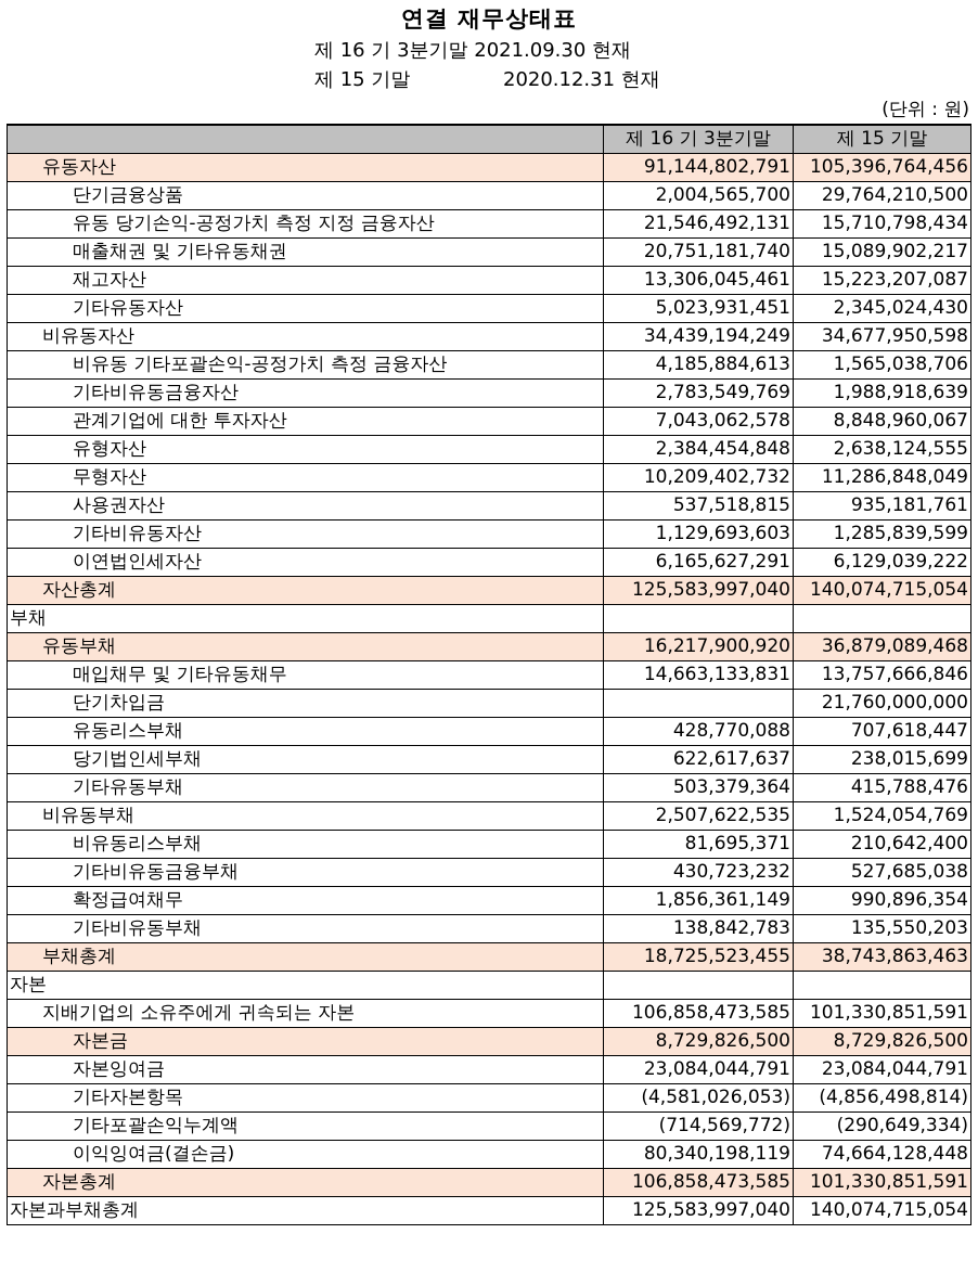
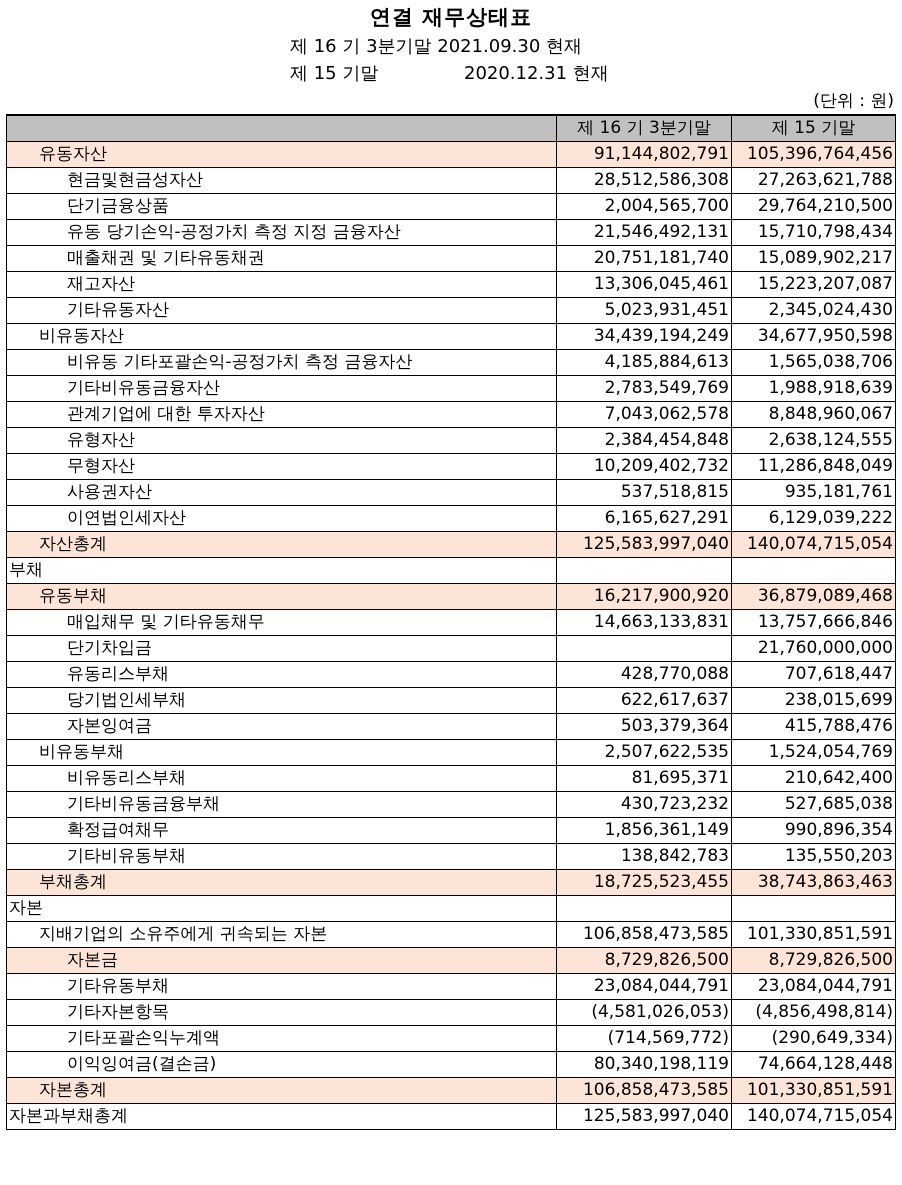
  연결 재무상태표
  제 16 기 3분기말 2021.09.30 현재
  제 15 기말
  2020.12.31 현재
  (단위 : 원)
  	제 16 기 3분기말	제 15 기말
  유동자산	91,144,802,791	105,396,764,456
+ 현금및현금성자산	28,512,586,308	27,263,621,788
  단기금융상품	2,004,565,700	29,764,210,500
  유동 당기손익-공정가치 측정 지정 금융자산	21,546,492,131	15,710,798,434
  매출채권 및 기타유동채권	20,751,181,740	15,089,902,217
  재고자산	13,306,045,461	15,223,207,087
  기타유동자산	5,023,931,451	2,345,024,430
  비유동자산	34,439,194,249	34,677,950,598
  비유동 기타포괄손익-공정가치 측정 금융자산	4,185,884,613	1,565,038,706
  기타비유동금융자산	2,783,549,769	1,988,918,639
  관계기업에 대한 투자자산	7,043,062,578	8,848,960,067
  유형자산	2,384,454,848	2,638,124,555
  무형자산	10,209,402,732	11,286,848,049
  사용권자산	537,518,815	935,181,761
- 기타비유동자산	1,129,693,603	1,285,839,599
  이연법인세자산	6,165,627,291	6,129,039,222
  자산총계	125,583,997,040	140,074,715,054
  부채
  유동부채	16,217,900,920	36,879,089,468
  매입채무 및 기타유동채무	14,663,133,831	13,757,666,846
  단기차입금		21,760,000,000
  유동리스부채	428,770,088	707,618,447
  당기법인세부채	622,617,637	238,015,699
- 기타유동부채	503,379,364	415,788,476
+ 자본잉여금	503,379,364	415,788,476
  비유동부채	2,507,622,535	1,524,054,769
  비유동리스부채	81,695,371	210,642,400
  기타비유동금융부채	430,723,232	527,685,038
  확정급여채무	1,856,361,149	990,896,354
  기타비유동부채	138,842,783	135,550,203
  부채총계	18,725,523,455	38,743,863,463
  자본
  지배기업의 소유주에게 귀속되는 자본	106,858,473,585	101,330,851,591
  자본금	8,729,826,500	8,729,826,500
- 자본잉여금	23,084,044,791	23,084,044,791
+ 기타유동부채	23,084,044,791	23,084,044,791
  기타자본항목	(4,581,026,053)	(4,856,498,814)
  기타포괄손익누계액	(714,569,772)	(290,649,334)
  이익잉여금(결손금)	80,340,198,119	74,664,128,448
  자본총계	106,858,473,585	101,330,851,591
  자본과부채총계	125,583,997,040	140,074,715,054
